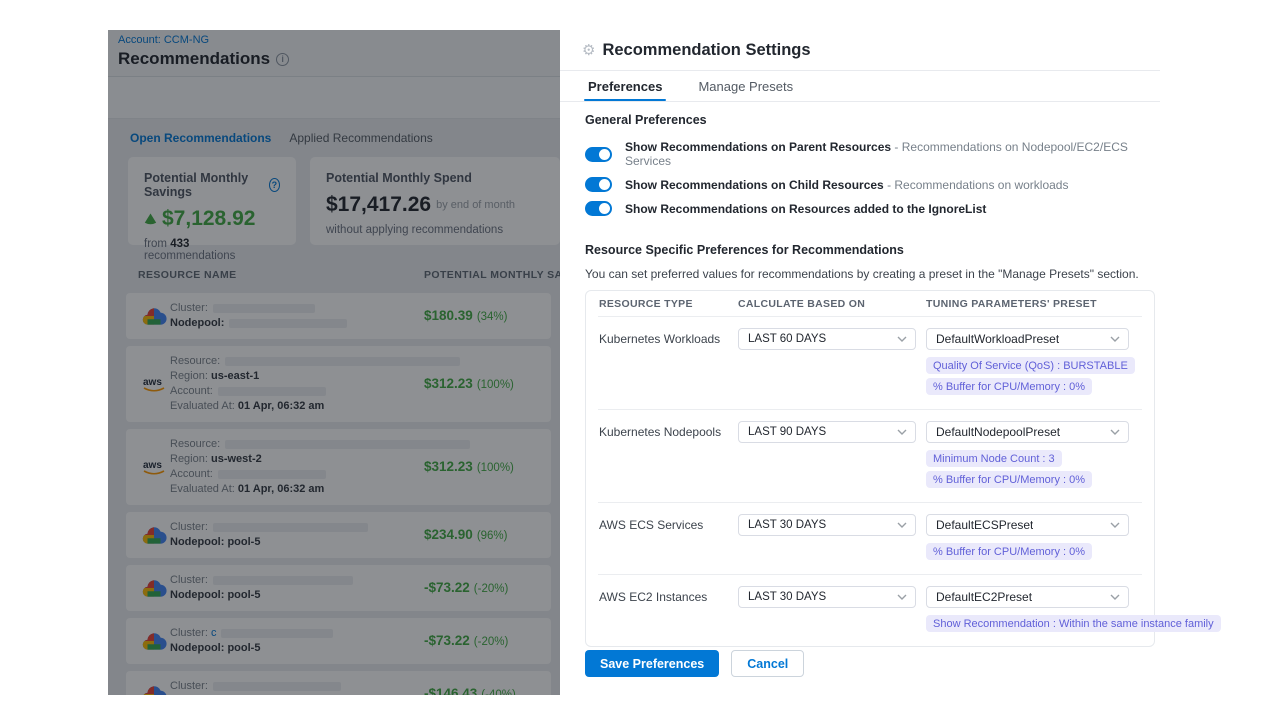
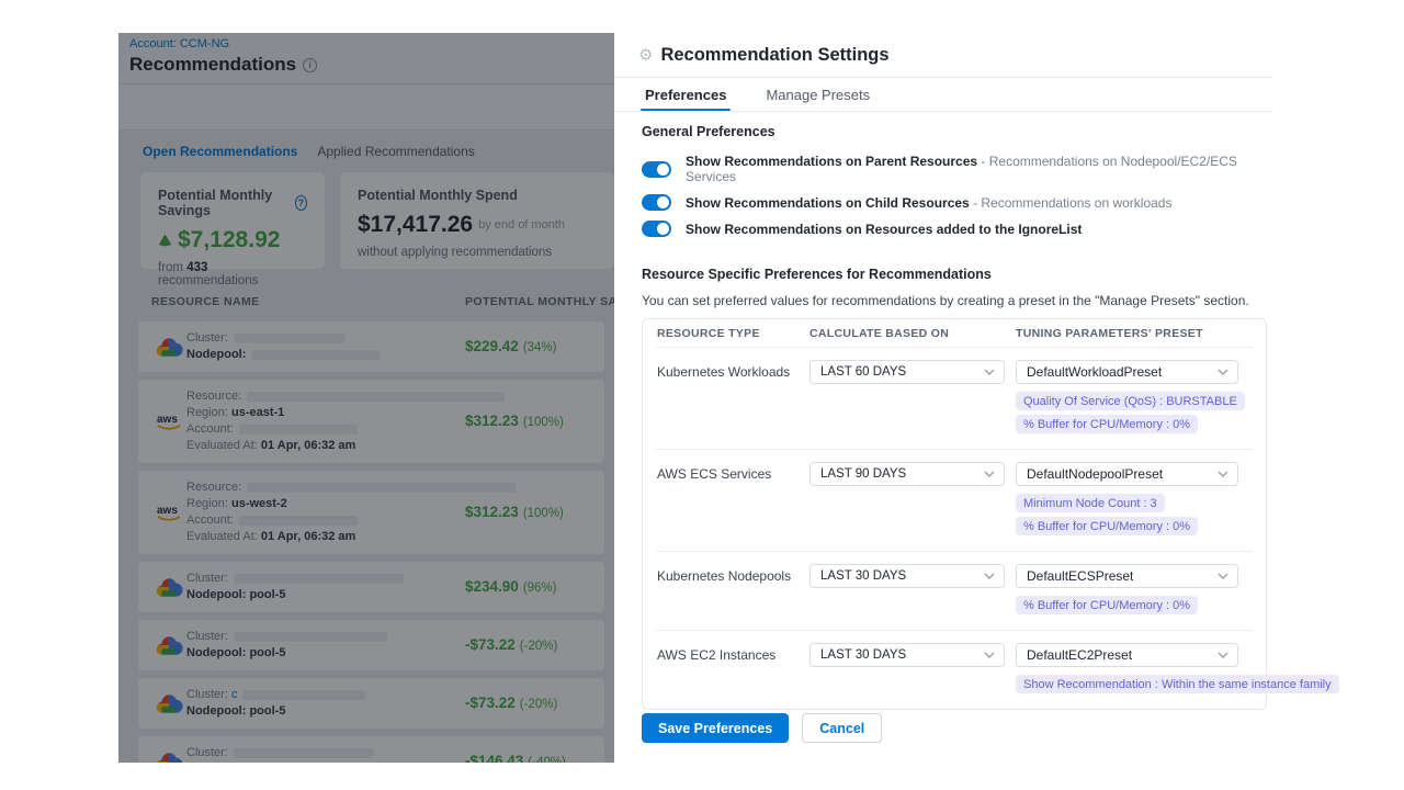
  Account: CCM-NG
  Recommendations
  i
  Open Recommendations
  Applied Recommendations
  Potential Monthly Savings
  ?
  $7,128.92
  from 433 recommendations
  Potential Monthly Spend
  $17,417.26
  by end of month
  without applying recommendations
  RESOURCE NAME
  POTENTIAL MONTHLY SA
  Cluster:
  Nodepool:
- $180.39 (34%)
+ $229.42 (34%)
  aws
  Resource:
  Region: us-east-1
  Account:
  Evaluated At: 01 Apr, 06:32 am
  $312.23 (100%)
  aws
  Resource:
  Region: us-west-2
  Account:
  Evaluated At: 01 Apr, 06:32 am
  $312.23 (100%)
  Cluster:
  Nodepool: pool-5
  $234.90 (96%)
  Cluster:
  Nodepool: pool-5
  -$73.22 (-20%)
  Cluster: c
  Nodepool: pool-5
  -$73.22 (-20%)
  Cluster:
  ⚙
  Recommendation Settings
  Preferences
  Manage Presets
  General Preferences
  Show Recommendations on Parent Resources - Recommendations on Nodepool/EC2/ECS Services
  Show Recommendations on Child Resources - Recommendations on workloads
  Show Recommendations on Resources added to the IgnoreList
  Resource Specific Preferences for Recommendations
  You can set preferred values for recommendations by creating a preset in the "Manage Presets" section.
  RESOURCE TYPE
  CALCULATE BASED ON
  TUNING PARAMETERS' PRESET
  Kubernetes Workloads
  LAST 60 DAYS
  DefaultWorkloadPreset
  Quality Of Service (QoS) : BURSTABLE
  % Buffer for CPU/Memory : 0%
- Kubernetes Nodepools
+ AWS ECS Services
  LAST 90 DAYS
  DefaultNodepoolPreset
  Minimum Node Count : 3
  % Buffer for CPU/Memory : 0%
- AWS ECS Services
+ Kubernetes Nodepools
  LAST 30 DAYS
  DefaultECSPreset
  % Buffer for CPU/Memory : 0%
  AWS EC2 Instances
  LAST 30 DAYS
  DefaultEC2Preset
  Show Recommendation : Within the same instance family
  Save Preferences
  Cancel
